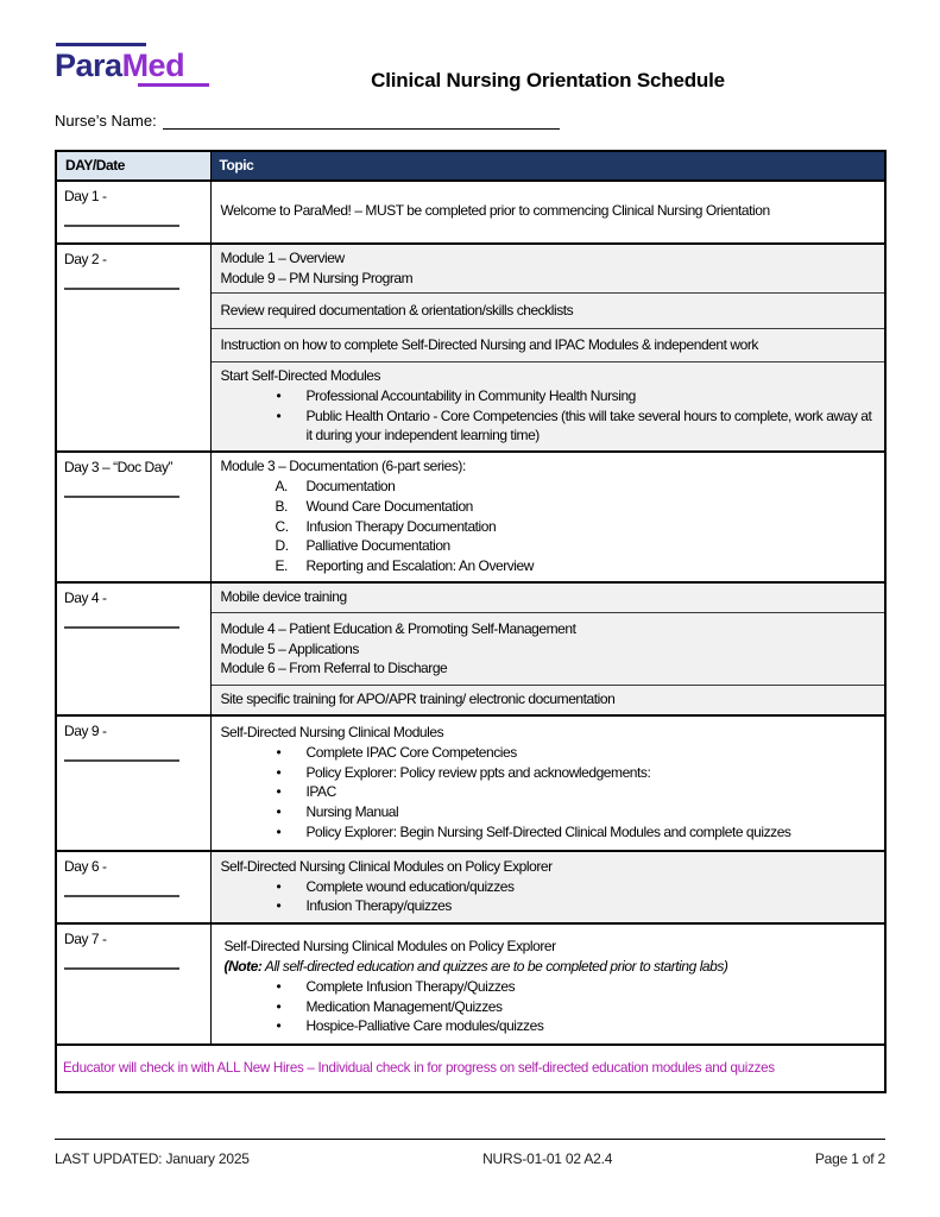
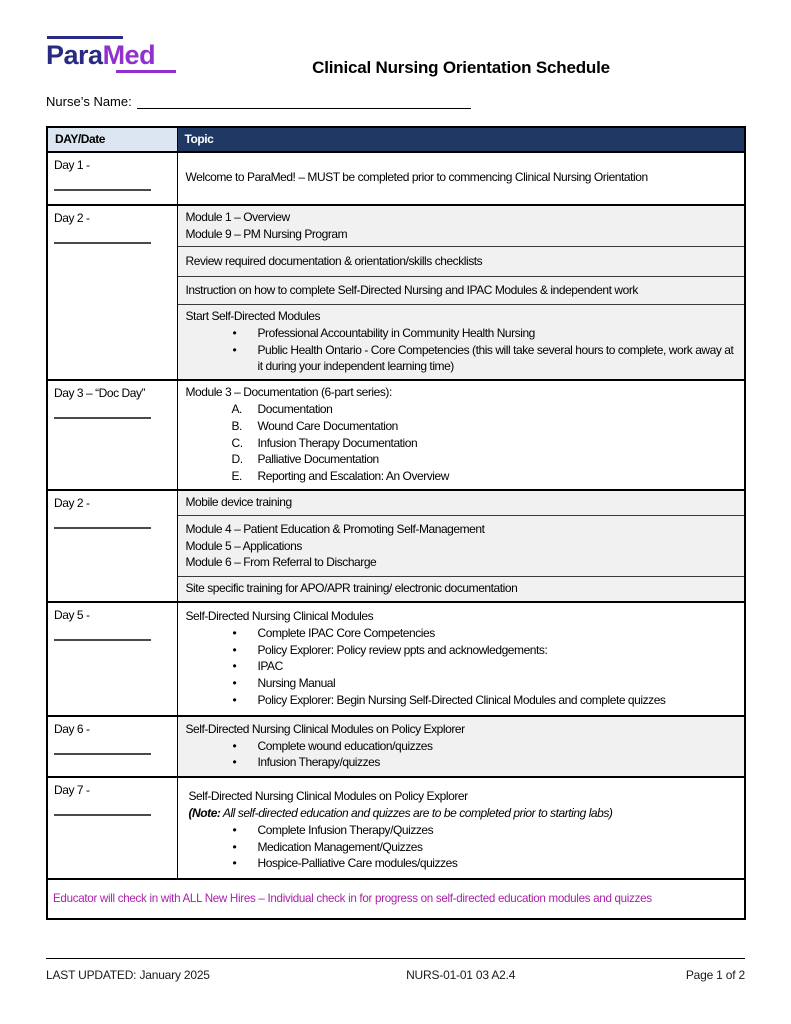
  ParaMed
  Clinical Nursing Orientation Schedule
  Nurse’s Name:
  DAY/Date	Topic
  Day 1 -	Welcome to ParaMed! – MUST be completed prior to commencing Clinical Nursing Orientation
  Day 2 -	Module 1 – Overview Module 9 – PM Nursing Program
  Review required documentation & orientation/skills checklists
  Instruction on how to complete Self-Directed Nursing and IPAC Modules & independent work
  Start Self-Directed Modules Professional Accountability in Community Health Nursing Public Health Ontario - Core Competencies (this will take several hours to complete, work away at it during your independent learning time)
  Day 3 – “Doc Day”	Module 3 – Documentation (6-part series): A. Documentation B. Wound Care Documentation C. Infusion Therapy Documentation D. Palliative Documentation E. Reporting and Escalation: An Overview
- Day 4 -	Mobile device training
+ Day 2 -	Mobile device training
  Module 4 – Patient Education & Promoting Self-Management Module 5 – Applications Module 6 – From Referral to Discharge
  Site specific training for APO/APR training/ electronic documentation
- Day 9 -	Self-Directed Nursing Clinical Modules Complete IPAC Core Competencies Policy Explorer: Policy review ppts and acknowledgements: IPAC Nursing Manual Policy Explorer: Begin Nursing Self-Directed Clinical Modules and complete quizzes
+ Day 5 -	Self-Directed Nursing Clinical Modules Complete IPAC Core Competencies Policy Explorer: Policy review ppts and acknowledgements: IPAC Nursing Manual Policy Explorer: Begin Nursing Self-Directed Clinical Modules and complete quizzes
  Day 6 -	Self-Directed Nursing Clinical Modules on Policy Explorer Complete wound education/quizzes Infusion Therapy/quizzes
  Day 7 -	Self-Directed Nursing Clinical Modules on Policy Explorer (Note: All self-directed education and quizzes are to be completed prior to starting labs) Complete Infusion Therapy/Quizzes Medication Management/Quizzes Hospice-Palliative Care modules/quizzes
  Educator will check in with ALL New Hires – Individual check in for progress on self-directed education modules and quizzes
  LAST UPDATED: January 2025
- NURS-01-01 02 A2.4
+ NURS-01-01 03 A2.4
  Page 1 of 2
